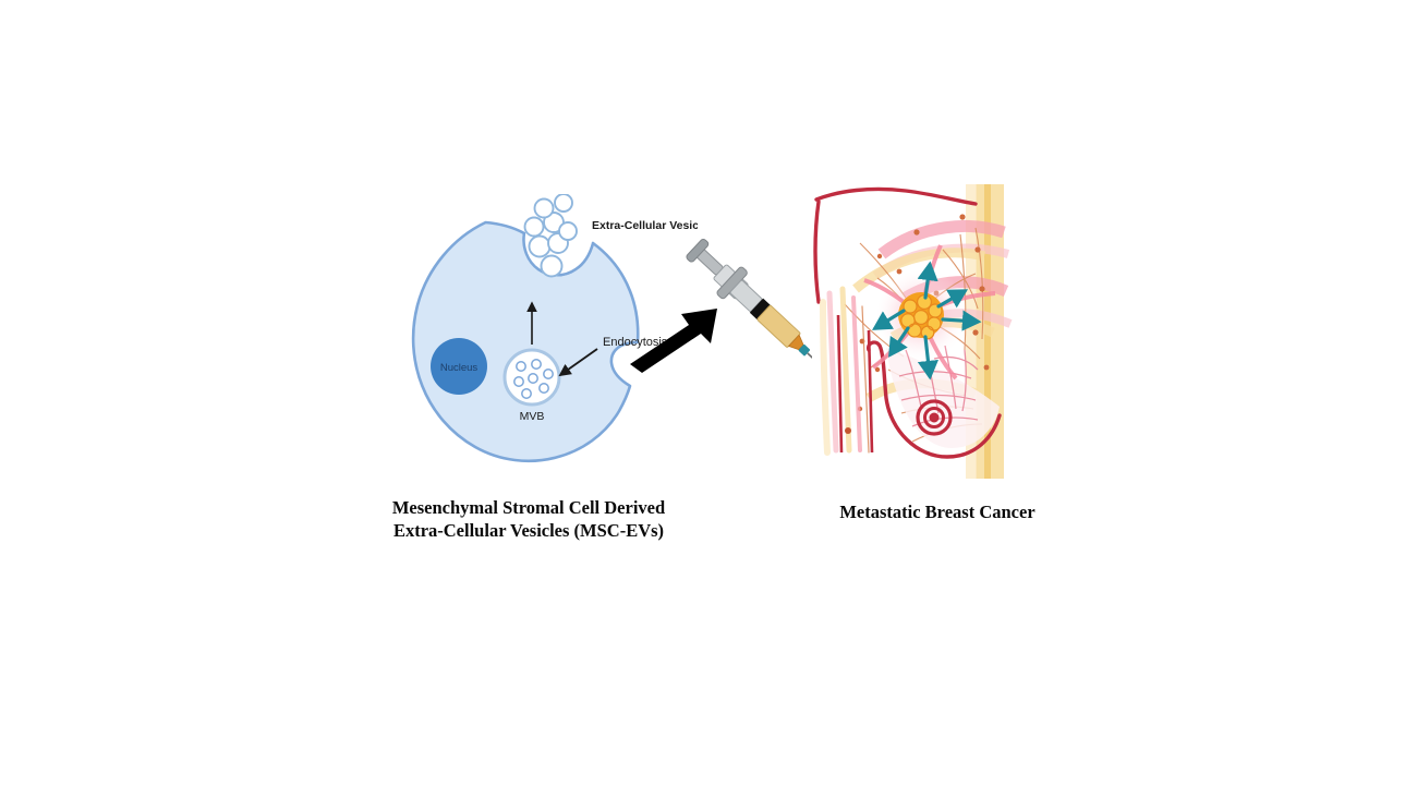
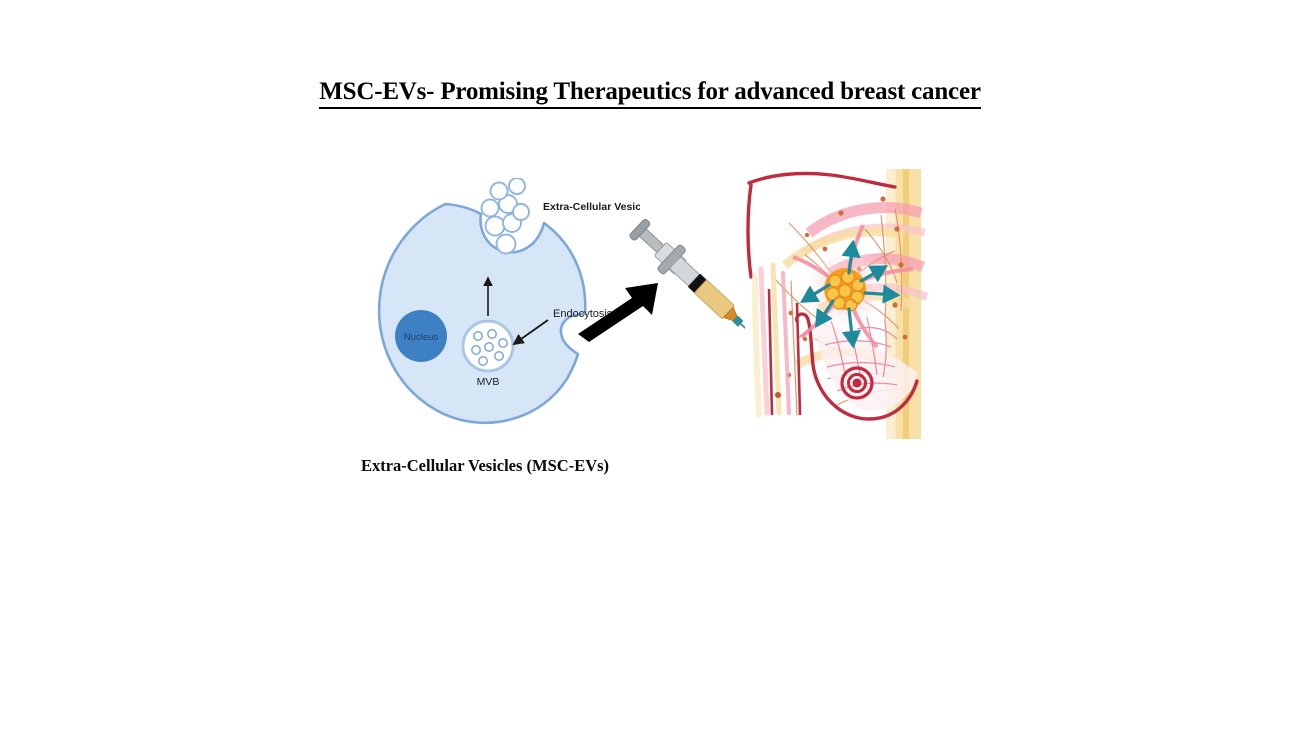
+ MSC-EVs- Promising Therapeutics for advanced breast cancer
  Nucleus
  MVB
  Endocytosi
  Extra-Cellular Vesic
- Mesenchymal Stromal Cell Derived
  Extra-Cellular Vesicles (MSC-EVs)
- Metastatic Breast Cancer
